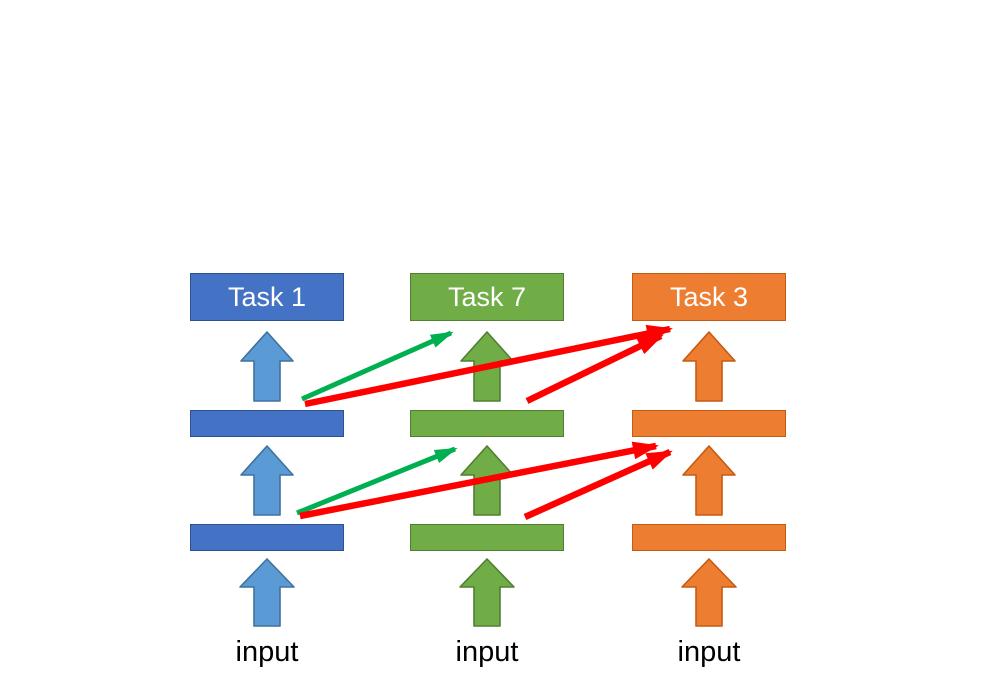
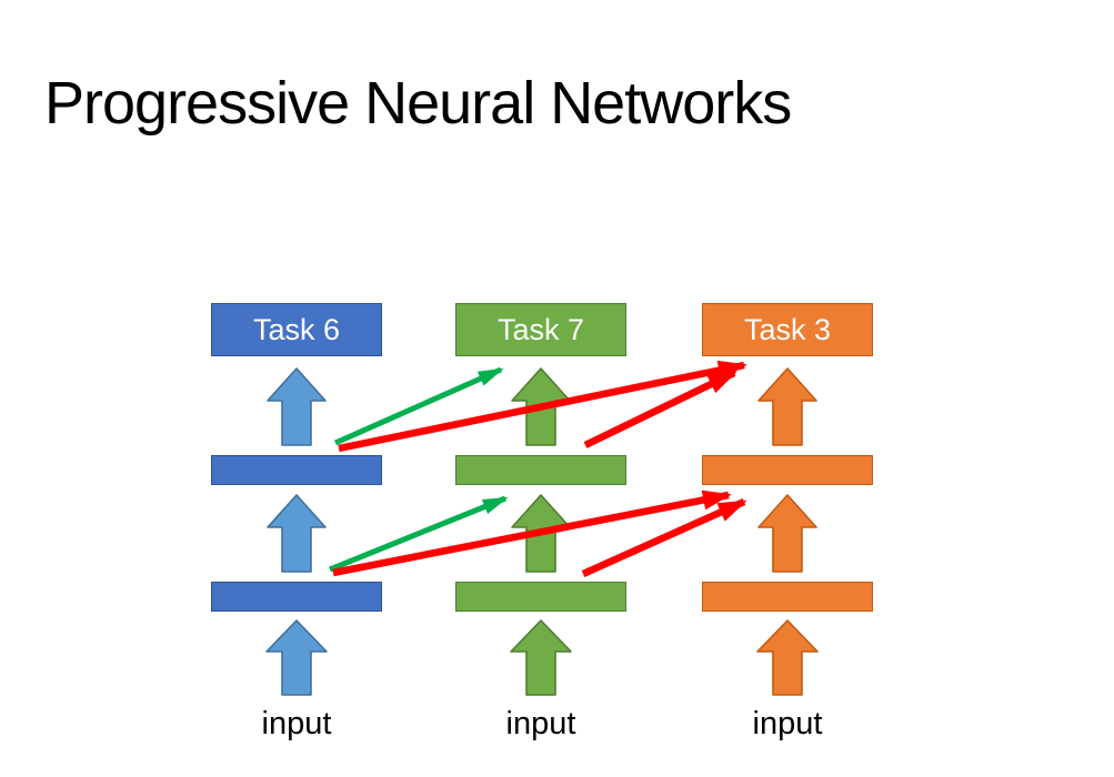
+ Progressive Neural Networks
- Task 1
+ Task 6
  input
  Task 7
  input
  Task 3
  input
